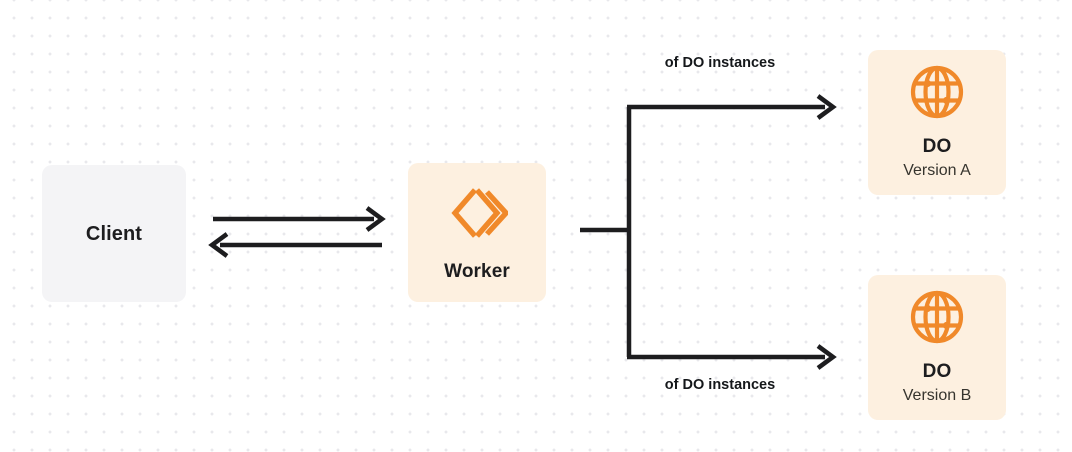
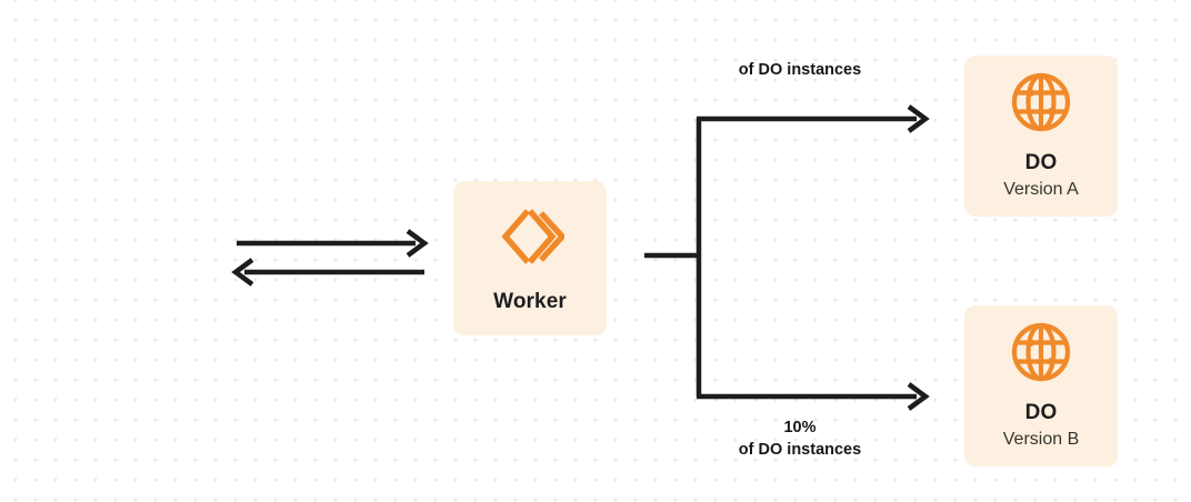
- Client
  Worker
  DO
  Version A
  DO
  Version B
  of DO instances
+ 10%
  of DO instances
